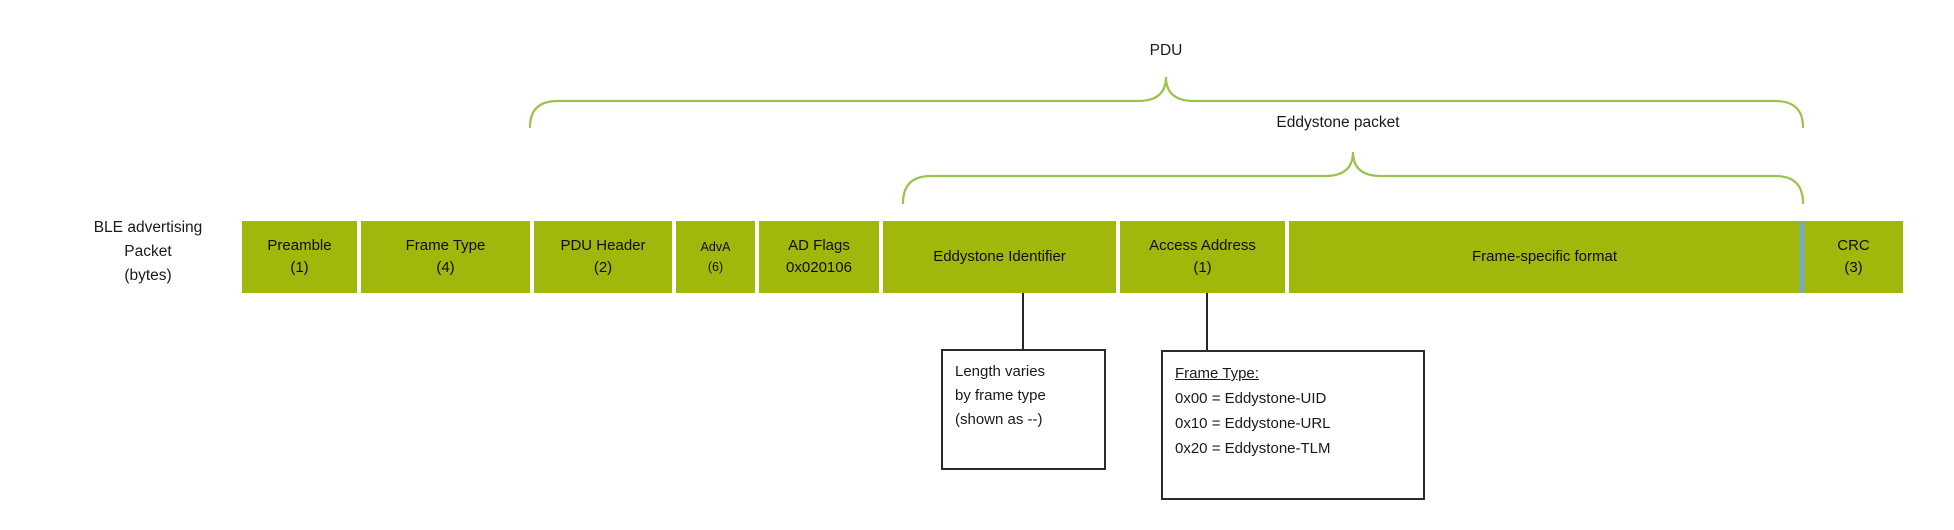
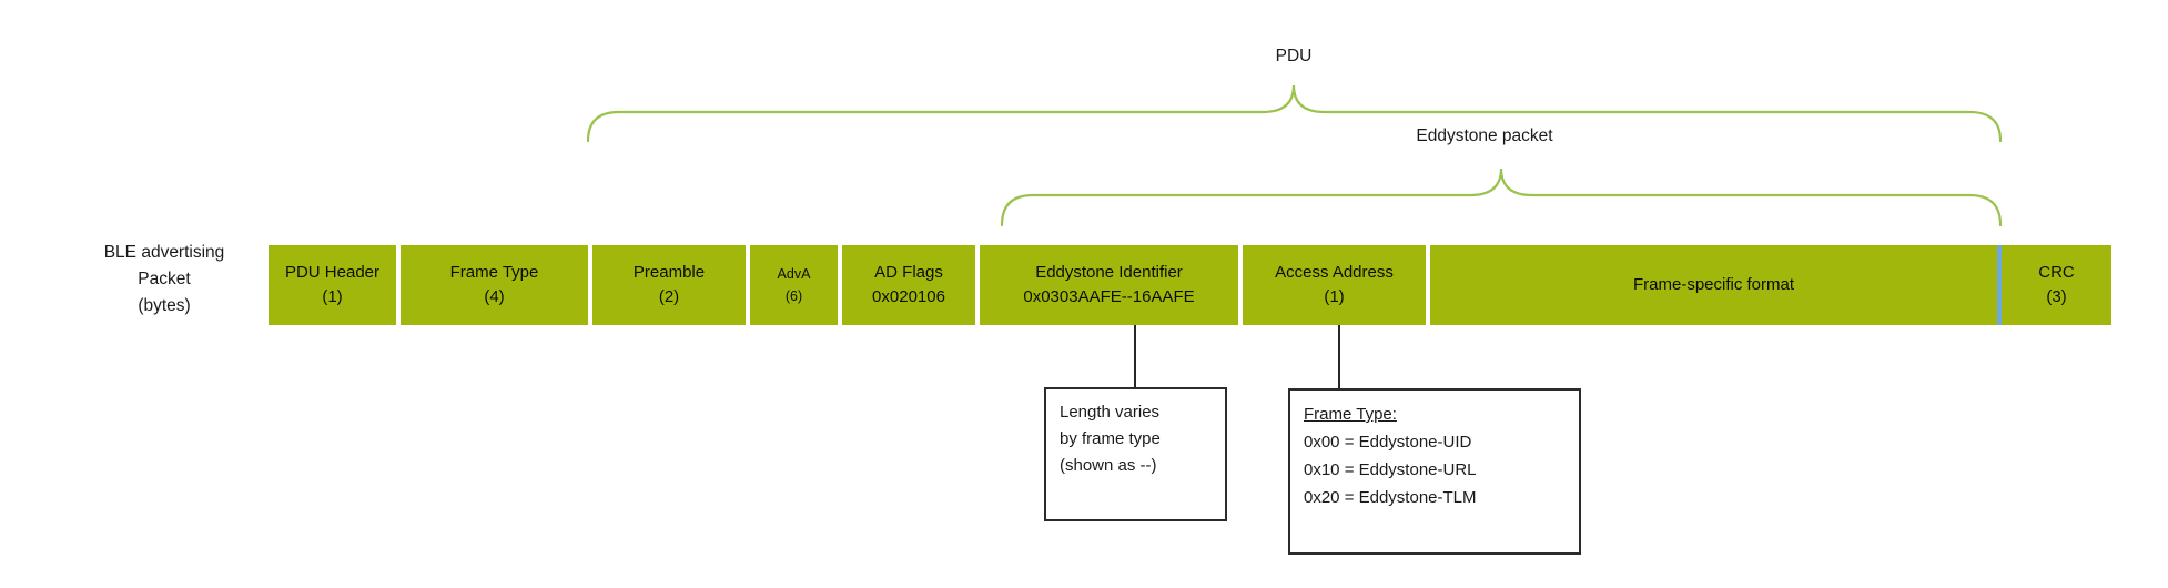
  BLE advertising
  Packet
  (bytes)
  PDU
  Eddystone packet
- Preamble
+ PDU Header
  (1)
  Frame Type
  (4)
- PDU Header
+ Preamble
  (2)
  AdvA
  (6)
  AD Flags
  0x020106
  Eddystone Identifier
+ 0x0303AAFE--16AAFE
  Access Address
  (1)
  Frame-specific format
  CRC
  (3)
  Length varies
  by frame type
  (shown as --)
  Frame Type:
  0x00 = Eddystone-UID
  0x10 = Eddystone-URL
  0x20 = Eddystone-TLM
